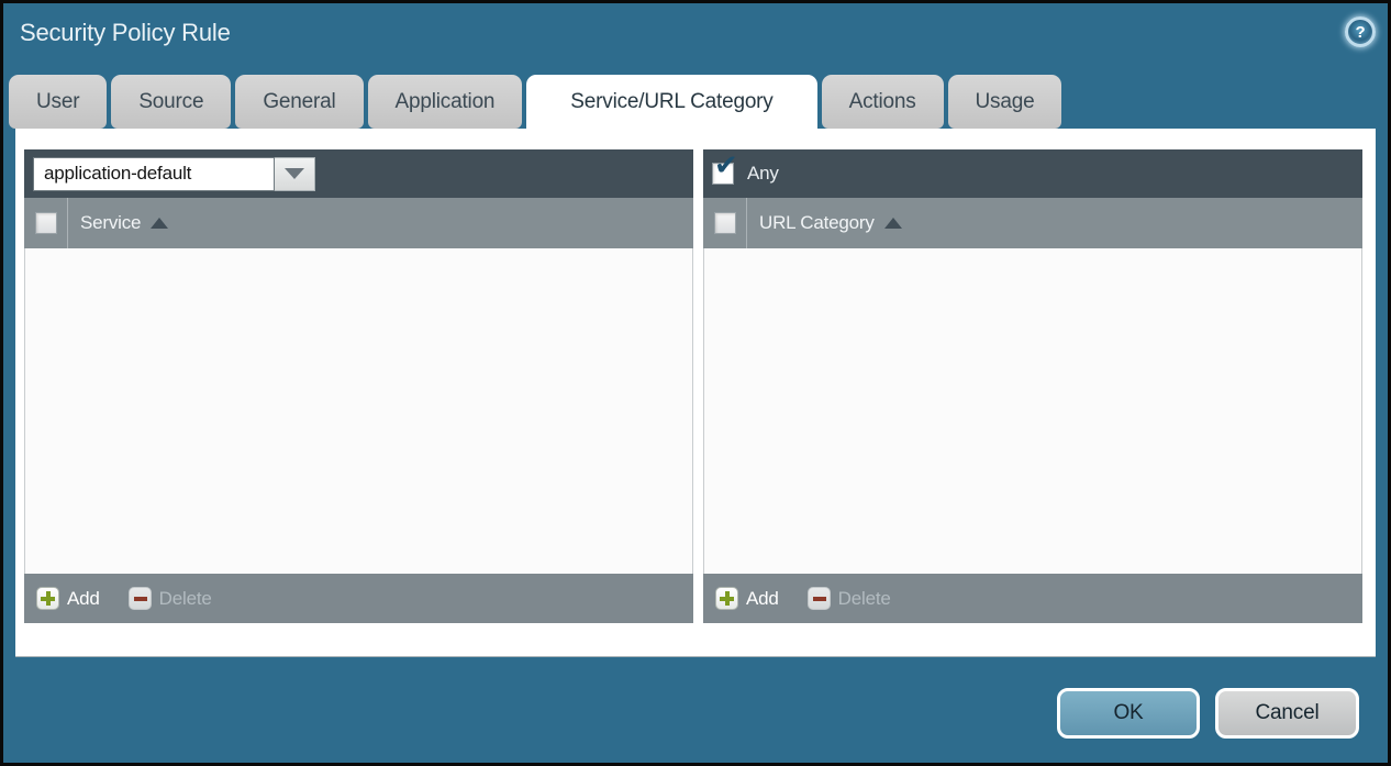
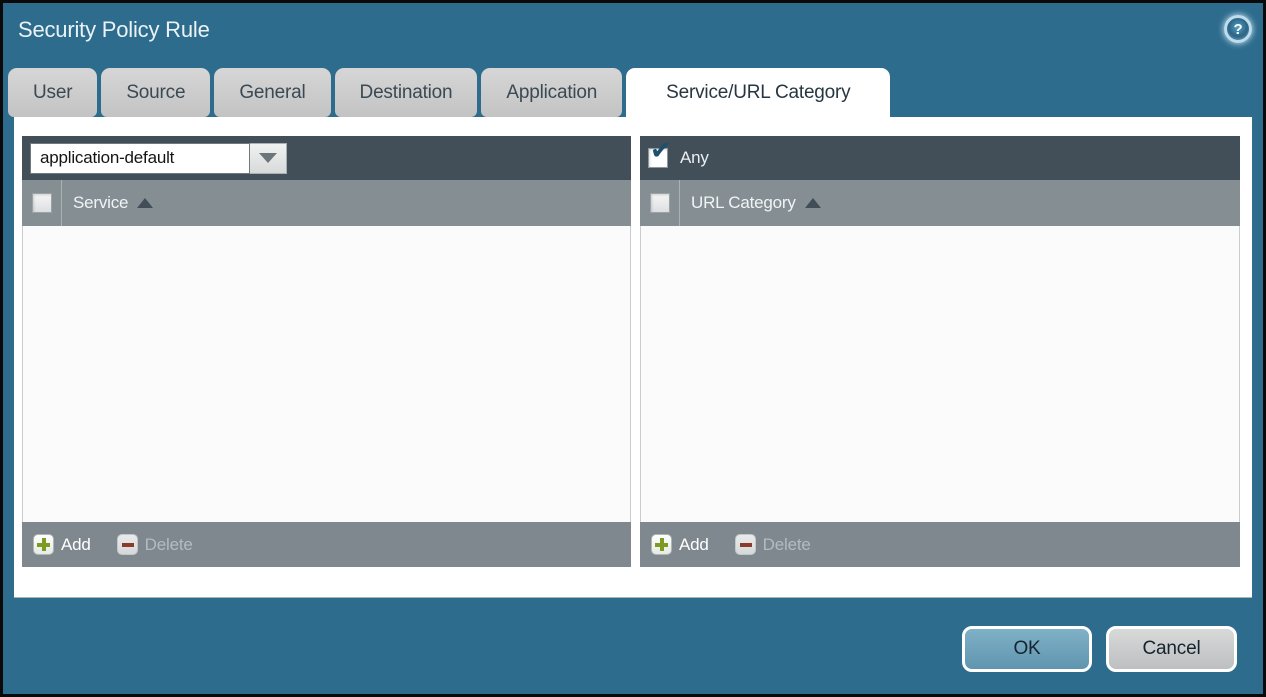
  Security Policy Rule
  ?
  User
  Source
  General
+ Destination
  Application
  Service/URL Category
- Actions
- Usage
  application-default
  Service
  Add
  Delete
  ✔
  Any
  URL Category
  Add
  Delete
  OK
  Cancel
